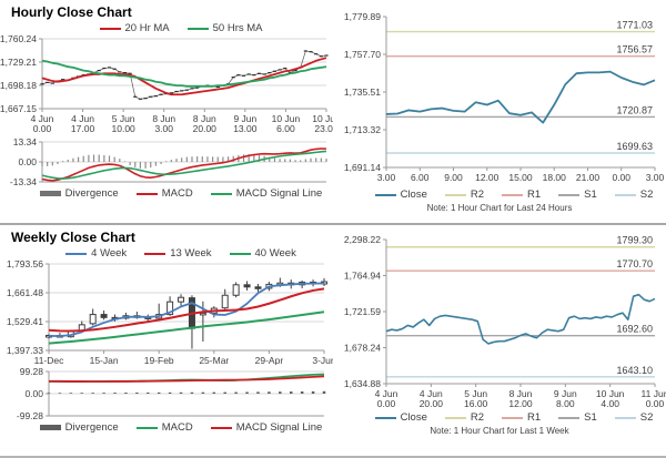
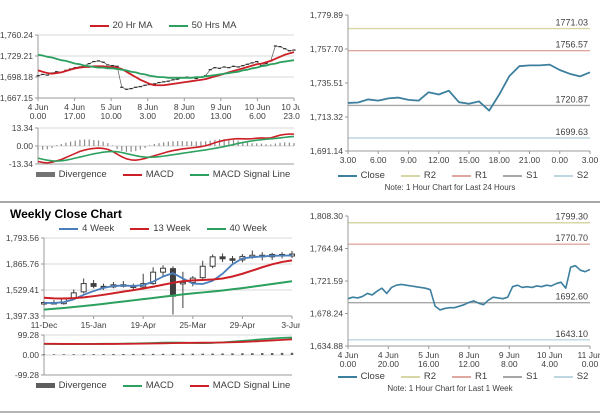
- Hourly Close Chart
  20 Hr MA
  50 Hrs MA
  1,760.24
  1,729.21
  1,698.18
  1,667.15
  4 Jun
  0.00
  4 Jun
  17.00
  5 Jun
  10.00
  8 Jun
  3.00
  8 Jun
  20.00
  9 Jun
  13.00
  10 Jun
  6.00
  10 Ju
  23.0
  13.34
  0.00
  -13.34
  Divergence
  MACD
  MACD Signal Line
  1771.03
  1756.57
  1720.87
  1699.63
  1,779.89
  1,757.70
  1,735.51
  1,713.32
  1,691.14
  3.00
  6.00
  9.00
  12.00
  15.00
  18.00
  21.00
  0.00
  3.00
  Close
  R2
  R1
  S1
  S2
  Note: 1 Hour Chart for Last 24 Hours
  Weekly Close Chart
  4 Week
  13 Week
  40 Week
  1,793.56
- 1,661.48
+ 1,865.76
  1,529.41
  1,397.33
  11-Dec
  15-Jan
- 19-Feb
+ 19-Apr
  25-Mar
  29-Apr
  3-Ju
  99.28
  0.00
  -99.28
  Divergence
  MACD
  MACD Signal Line
  1799.30
  1770.70
  1692.60
  1643.10
- 2,298.22
+ 1,808.30
  1,764.94
  1,721.59
  1,678.24
  1,634.88
  4 Jun
  0.00
  4 Jun
  20.00
  5 Jun
  16.00
  8 Jun
  12.00
  9 Jun
  8.00
  10 Jun
  4.00
  11 Ju
  0.00
  Close
  R2
  R1
  S1
  S2
  Note: 1 Hour Chart for Last 1 Week
